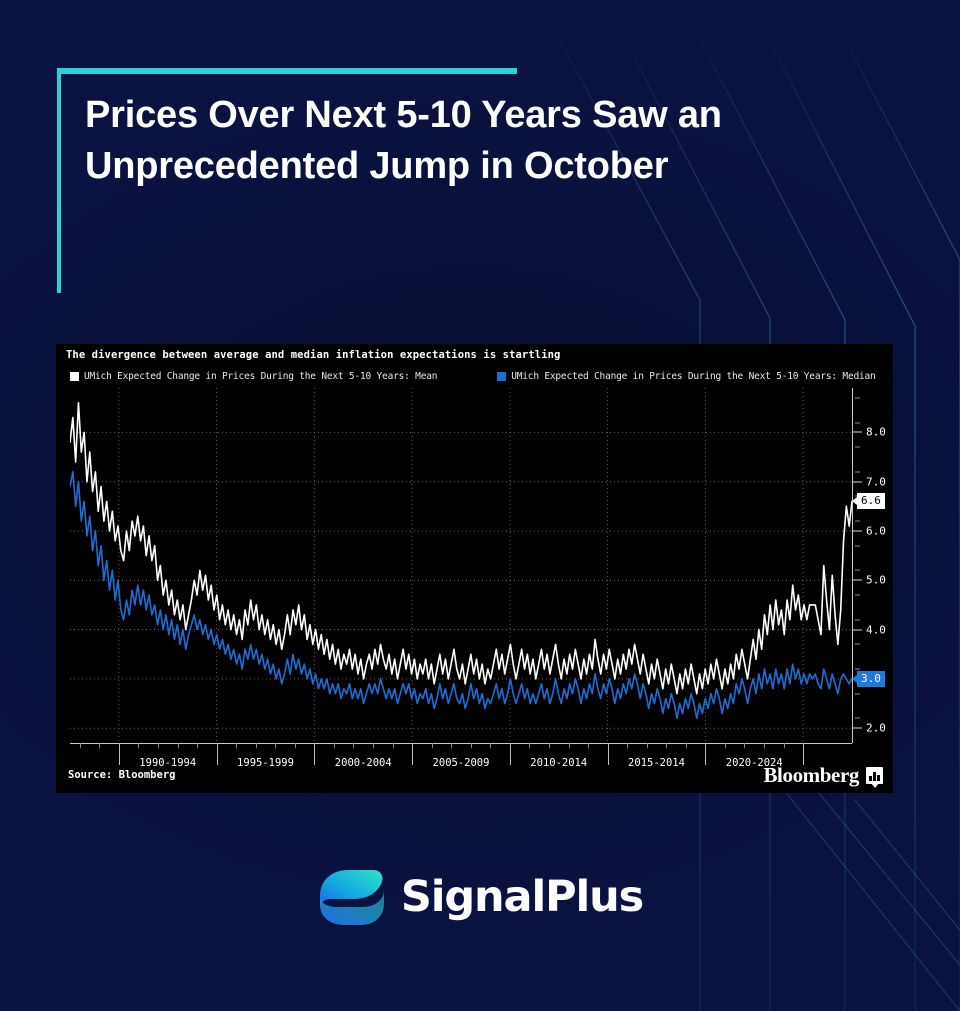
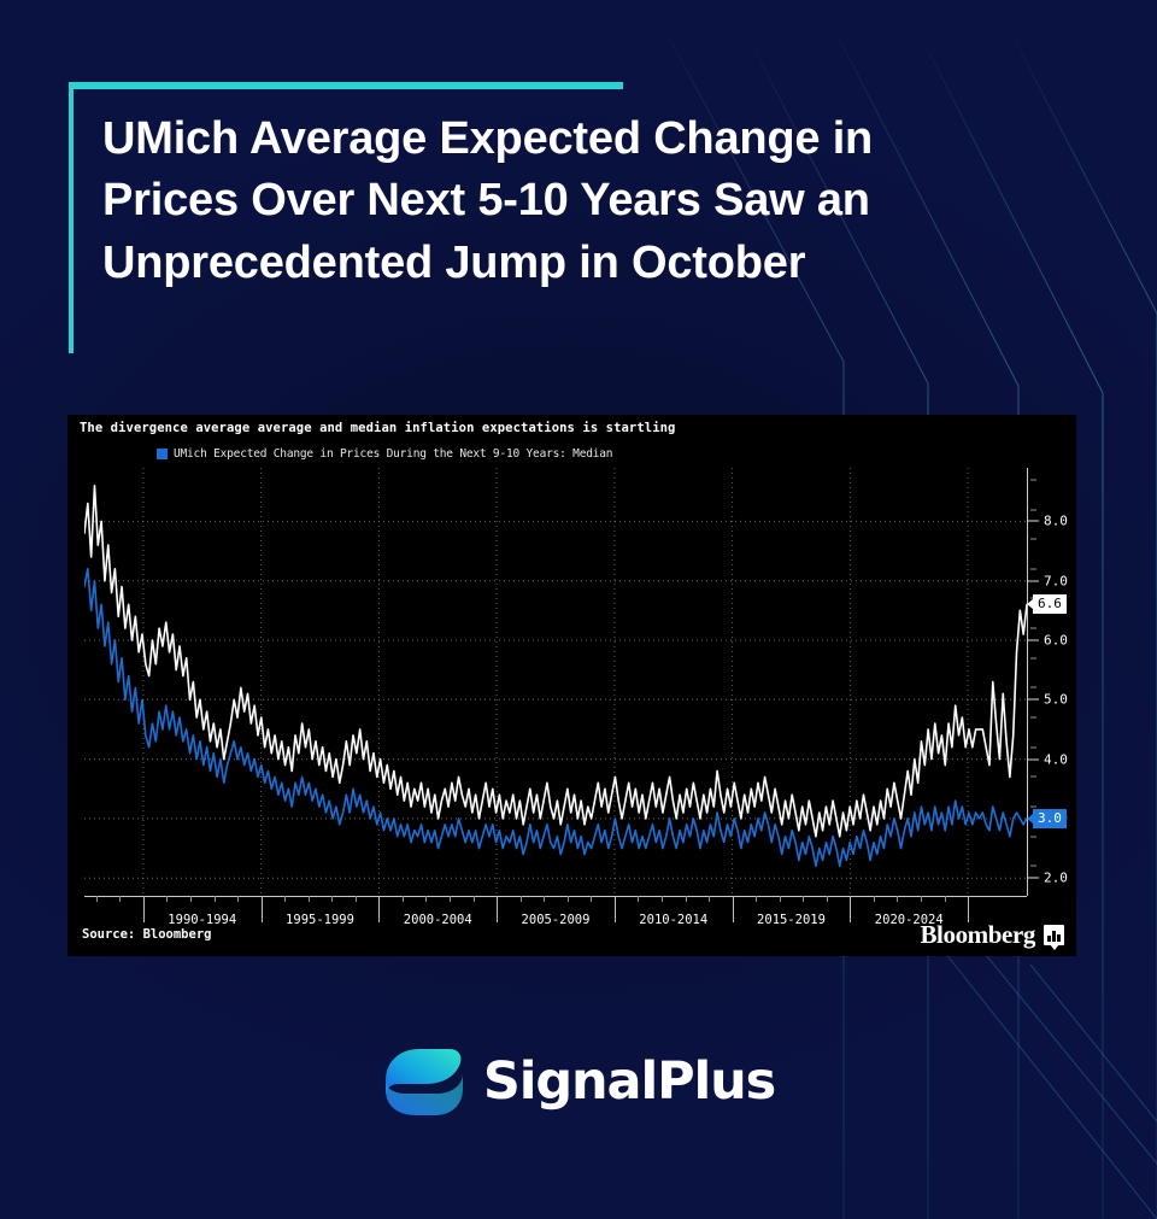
+ UMich Average Expected Change in
  Prices Over Next 5-10 Years Saw an
  Unprecedented Jump in October
- The divergence between average and median inflation expectations is startling
+ The divergence average average and median inflation expectations is startling
- UMich Expected Change in Prices During the Next 5-10 Years: Mean
- UMich Expected Change in Prices During the Next 5-10 Years: Median
+ UMich Expected Change in Prices During the Next 9-10 Years: Median
  8.0
  7.0
  6.0
  5.0
  4.0
  2.0
  6.6
  3.0
  1990-1994
  1995-1999
  2000-2004
  2005-2009
  2010-2014
- 2015-2014
+ 2015-2019
  2020-2024
  Source: Bloomberg
  Bloomberg
  SignalPlus
